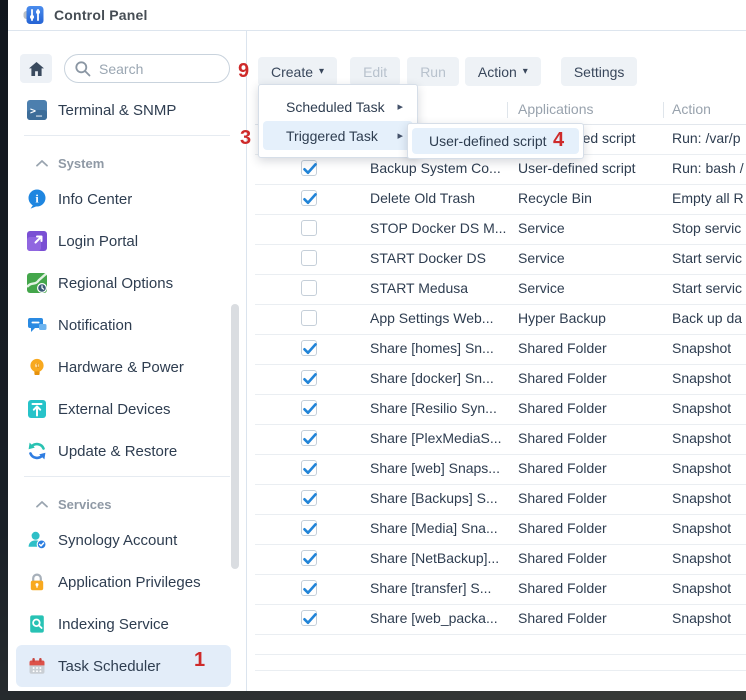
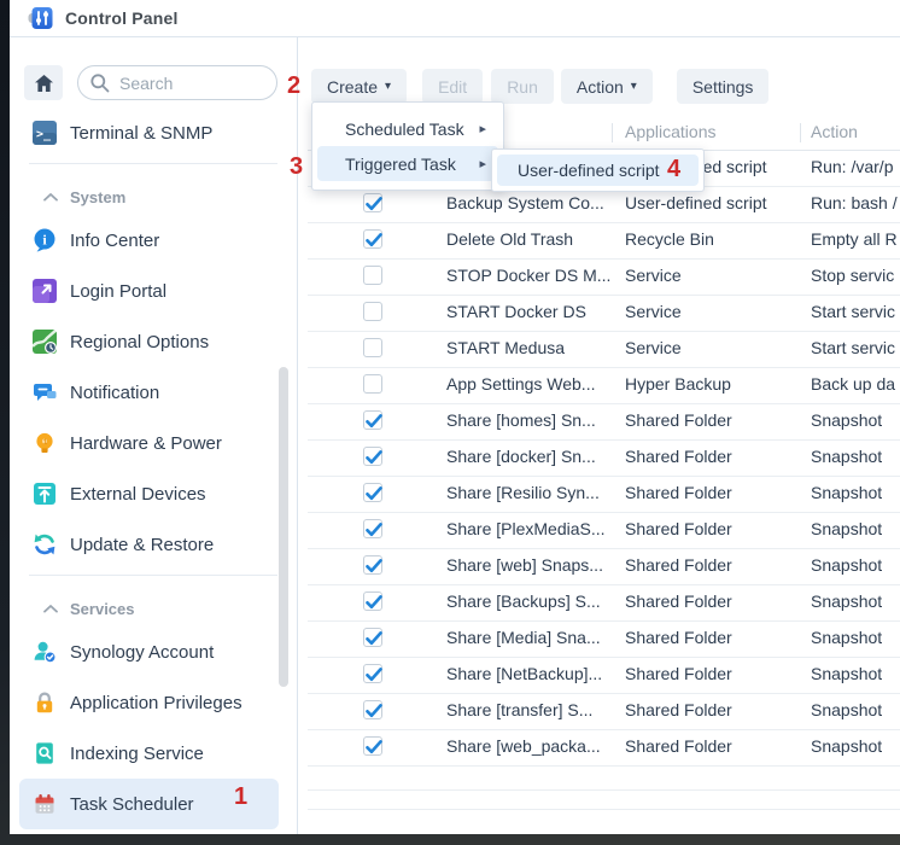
  Control Panel
  Search
  >_
  Terminal & SNMP
  System
  i
  Info Center
  Login Portal
  Regional Options
  Notification
  Hardware & Power
  External Devices
  Update & Restore
  Services
  Synology Account
  Application Privileges
  Indexing Service
  Task Scheduler
  Create
  ▾
  Edit
  Run
  Action
  ▾
  Settings
  Applications
  Action
  Run: /var/p
  Backup System Co...
  User-defined script
  Run: bash /
  Delete Old Trash
  Recycle Bin
  Empty all R
  STOP Docker DS M...
  Service
  Stop servic
  START Docker DS
  Service
  Start servic
  START Medusa
  Service
  Start servic
  App Settings Web...
  Hyper Backup
  Back up da
  Share [homes] Sn...
  Shared Folder
  Snapshot
  Share [docker] Sn...
  Shared Folder
  Snapshot
  Share [Resilio Syn...
  Shared Folder
  Snapshot
  Share [PlexMediaS...
  Shared Folder
  Snapshot
  Share [web] Snaps...
  Shared Folder
  Snapshot
  Share [Backups] S...
  Shared Folder
  Snapshot
  Share [Media] Sna...
  Shared Folder
  Snapshot
  Share [NetBackup]...
  Shared Folder
  Snapshot
  Share [transfer] S...
  Shared Folder
  Snapshot
  Share [web_packa...
  Shared Folder
  Snapshot
  Scheduled Task
  ▸
  Triggered Task
  ▸
  User-defined script
  1
- 9
+ 2
  3
  4
